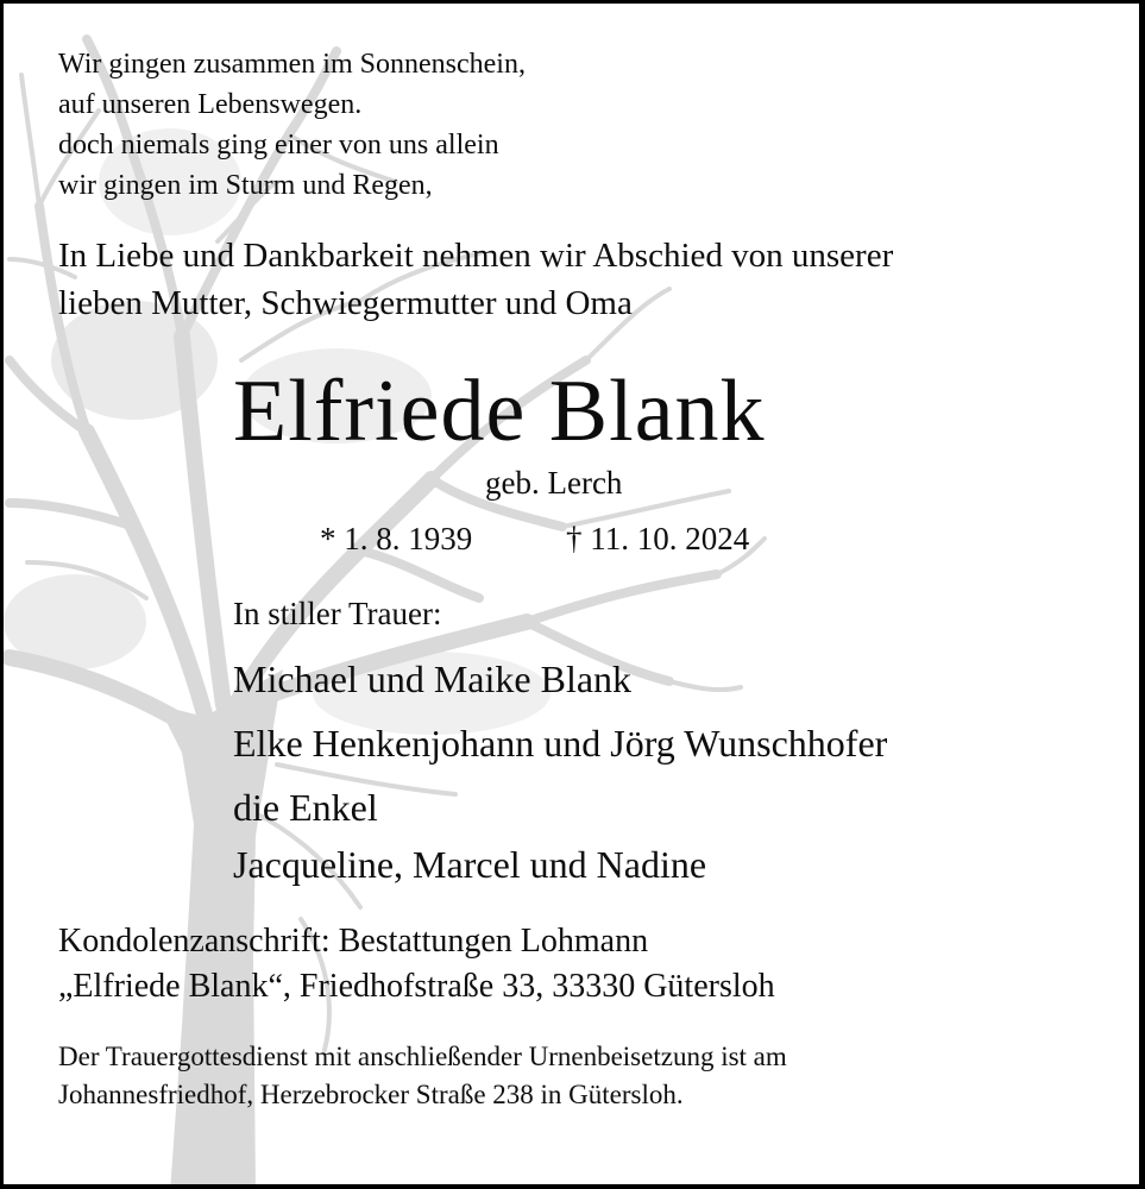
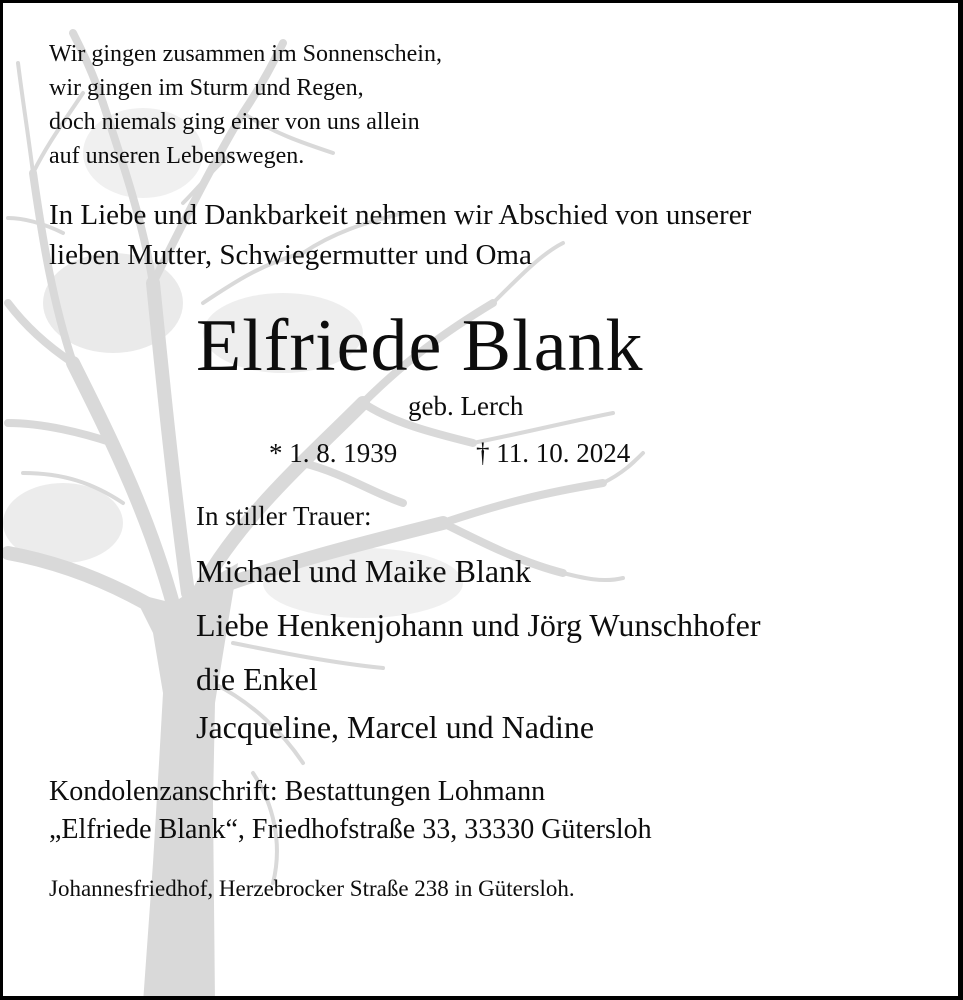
  Wir gingen zusammen im Sonnenschein,
- auf unseren Lebenswegen.
+ wir gingen im Sturm und Regen,
  doch niemals ging einer von uns allein
- wir gingen im Sturm und Regen,
+ auf unseren Lebenswegen.
  In Liebe und Dankbarkeit nehmen wir Abschied von unserer
  lieben Mutter, Schwiegermutter und Oma
  Elfriede Blank
  geb. Lerch
  * 1. 8. 1939 † 11. 10. 2024
  In stiller Trauer:
  Michael und Maike Blank
- Elke Henkenjohann und Jörg Wunschhofer
+ Liebe Henkenjohann und Jörg Wunschhofer
  die Enkel
  Jacqueline, Marcel und Nadine
  Kondolenzanschrift: Bestattungen Lohmann
  „Elfriede Blank“, Friedhofstraße 33, 33330 Gütersloh
- Der Trauergottesdienst mit anschließender Urnenbeisetzung ist am
  Johannesfriedhof, Herzebrocker Straße 238 in Gütersloh.
